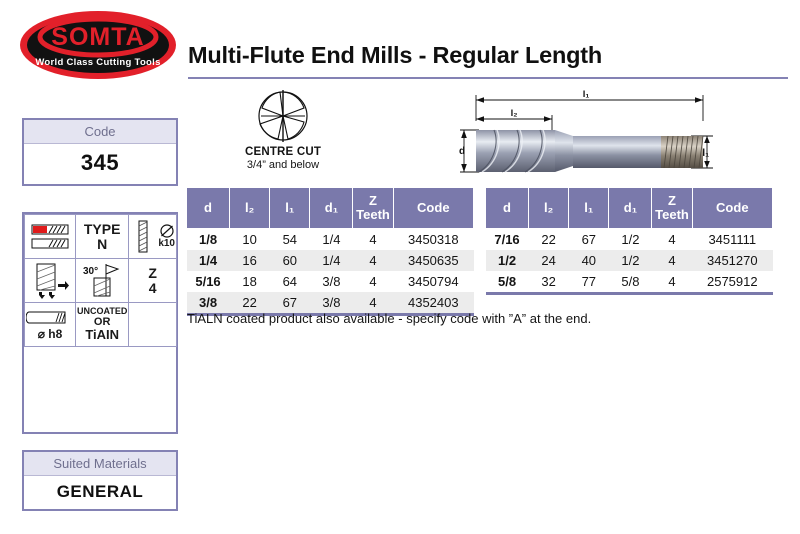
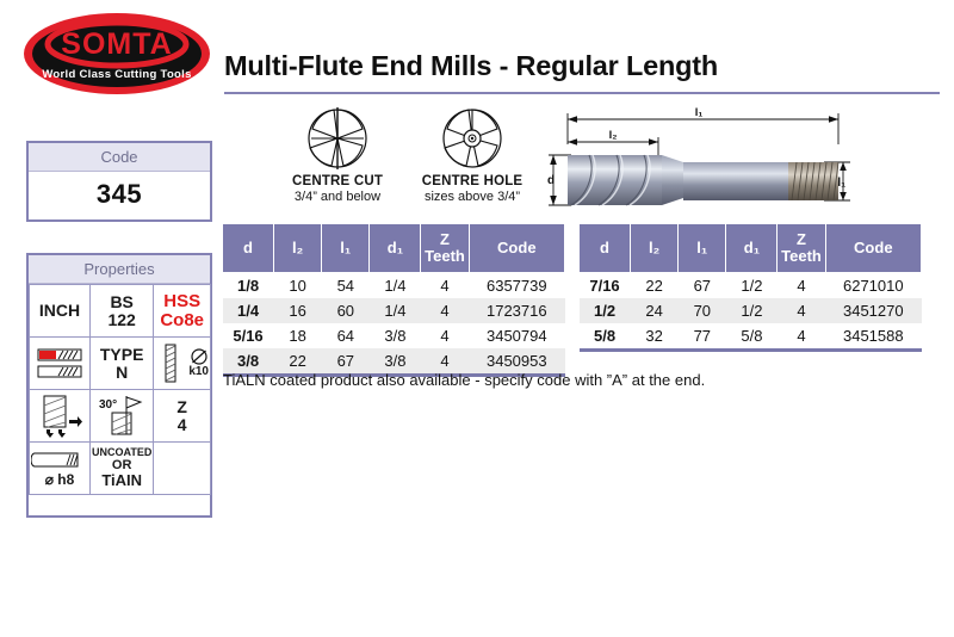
  SOMTA
  World Class Cutting Tools
  Multi-Flute End Mills - Regular Length
  Code
  345
+ Properties
+ INCH	BS 122	HSS Co8e
  	TYPE N	k10
  	30°	Z 4
  ⌀ h8	UNCOATED OR TiAIN
- Suited Materials
- GENERAL
  CENTRE CUT
  3/4” and below
+ CENTRE HOLE
+ sizes above 3/4”
  l₁
  l₂
  d
  d	l₂	l₁	d₁	Z Teeth	Code
- 1/8	10	54	1/4	4	3450318
+ 1/8	10	54	1/4	4	6357739
- 1/4	16	60	1/4	4	3450635
+ 1/4	16	60	1/4	4	1723716
  5/16	18	64	3/8	4	3450794
- 3/8	22	67	3/8	4	4352403
+ 3/8	22	67	3/8	4	3450953
  d	l₂	l₁	d₁	Z Teeth	Code
- 7/16	22	67	1/2	4	3451111
+ 7/16	22	67	1/2	4	6271010
- 1/2	24	40	1/2	4	3451270
+ 1/2	24	70	1/2	4	3451270
- 5/8	32	77	5/8	4	2575912
+ 5/8	32	77	5/8	4	3451588
  TiALN coated product also available - specify code with ”A” at the end.
